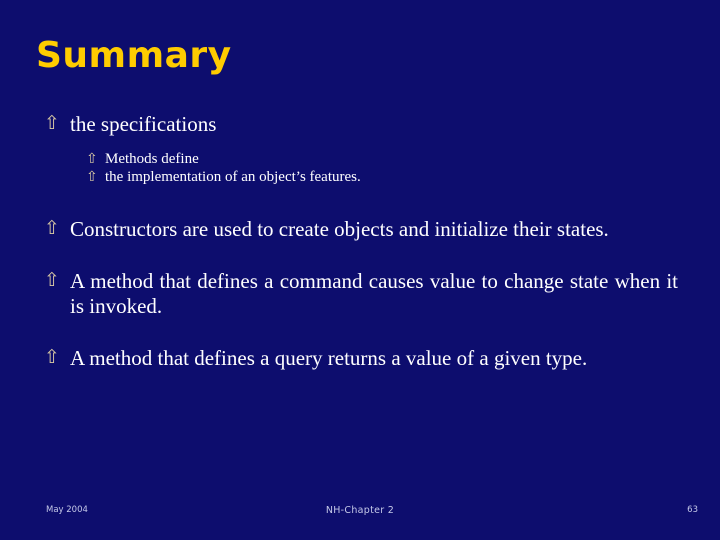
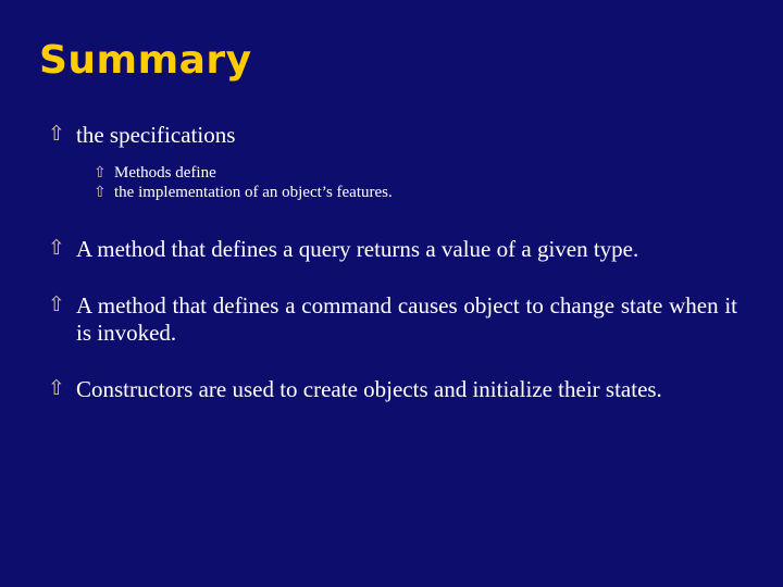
  Summary
  ⇧
  the specifications
  ⇧
  Methods define
  ⇧
  the implementation of an object’s features.
  ⇧
- Constructors are used to create objects and initialize their states.
+ A method that defines a query returns a value of a given type.
  ⇧
- A method that defines a command causes value to change state when it is invoked.
+ A method that defines a command causes object to change state when it is invoked.
  ⇧
- A method that defines a query returns a value of a given type.
+ Constructors are used to create objects and initialize their states.
- May 2004
- NH-Chapter 2
- 63
